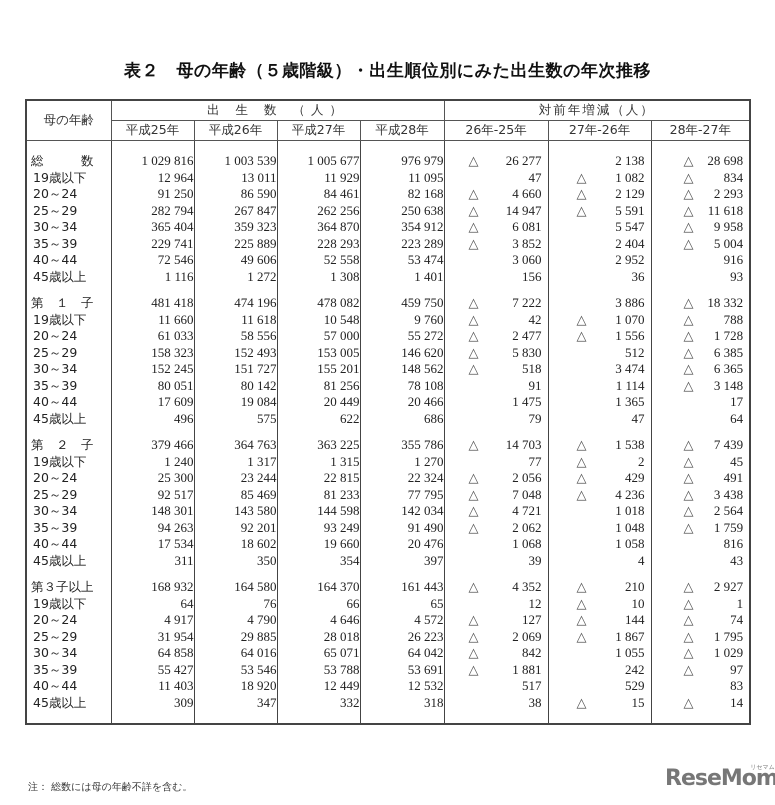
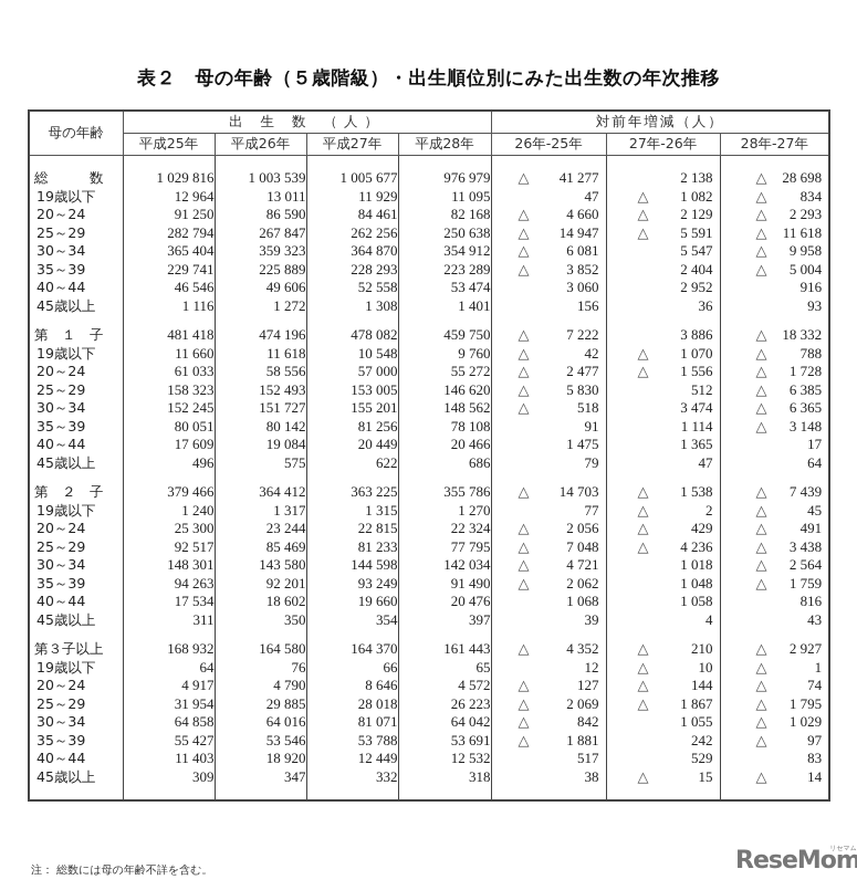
  表２ 母の年齢（５歳階級）・出生順位別にみた出生数の年次推移
  母の年齢	出 生 数 （人）	対前年増減（人）
  平成25年	平成26年	平成27年	平成28年	26年-25年	27年-26年	28年-27年
- 総 数	1 029 816	1 003 539	1 005 677	976 979	△ 26 277	2 138	△ 28 698
+ 総 数	1 029 816	1 003 539	1 005 677	976 979	△ 41 277	2 138	△ 28 698
  19歳以下	12 964	13 011	11 929	11 095	47	△ 1 082	△ 834
  20～24	91 250	86 590	84 461	82 168	△ 4 660	△ 2 129	△ 2 293
  25～29	282 794	267 847	262 256	250 638	△ 14 947	△ 5 591	△ 11 618
  30～34	365 404	359 323	364 870	354 912	△ 6 081	5 547	△ 9 958
  35～39	229 741	225 889	228 293	223 289	△ 3 852	2 404	△ 5 004
- 40～44	72 546	49 606	52 558	53 474	3 060	2 952	916
+ 40～44	46 546	49 606	52 558	53 474	3 060	2 952	916
  45歳以上	1 116	1 272	1 308	1 401	156	36	93
  第 １ 子	481 418	474 196	478 082	459 750	△ 7 222	3 886	△ 18 332
  19歳以下	11 660	11 618	10 548	9 760	△ 42	△ 1 070	△ 788
  20～24	61 033	58 556	57 000	55 272	△ 2 477	△ 1 556	△ 1 728
  25～29	158 323	152 493	153 005	146 620	△ 5 830	512	△ 6 385
  30～34	152 245	151 727	155 201	148 562	△ 518	3 474	△ 6 365
  35～39	80 051	80 142	81 256	78 108	91	1 114	△ 3 148
  40～44	17 609	19 084	20 449	20 466	1 475	1 365	17
  45歳以上	496	575	622	686	79	47	64
- 第 ２ 子	379 466	364 763	363 225	355 786	△ 14 703	△ 1 538	△ 7 439
+ 第 ２ 子	379 466	364 412	363 225	355 786	△ 14 703	△ 1 538	△ 7 439
  19歳以下	1 240	1 317	1 315	1 270	77	△ 2	△ 45
  20～24	25 300	23 244	22 815	22 324	△ 2 056	△ 429	△ 491
  25～29	92 517	85 469	81 233	77 795	△ 7 048	△ 4 236	△ 3 438
  30～34	148 301	143 580	144 598	142 034	△ 4 721	1 018	△ 2 564
  35～39	94 263	92 201	93 249	91 490	△ 2 062	1 048	△ 1 759
  40～44	17 534	18 602	19 660	20 476	1 068	1 058	816
  45歳以上	311	350	354	397	39	4	43
  第３子以上	168 932	164 580	164 370	161 443	△ 4 352	△ 210	△ 2 927
  19歳以下	64	76	66	65	12	△ 10	△ 1
- 20～24	4 917	4 790	4 646	4 572	△ 127	△ 144	△ 74
+ 20～24	4 917	4 790	8 646	4 572	△ 127	△ 144	△ 74
  25～29	31 954	29 885	28 018	26 223	△ 2 069	△ 1 867	△ 1 795
- 30～34	64 858	64 016	65 071	64 042	△ 842	1 055	△ 1 029
+ 30～34	64 858	64 016	81 071	64 042	△ 842	1 055	△ 1 029
  35～39	55 427	53 546	53 788	53 691	△ 1 881	242	△ 97
  40～44	11 403	18 920	12 449	12 532	517	529	83
  45歳以上	309	347	332	318	38	△ 15	△ 14
  注： 総数には母の年齢不詳を含む。
  ReseMom
